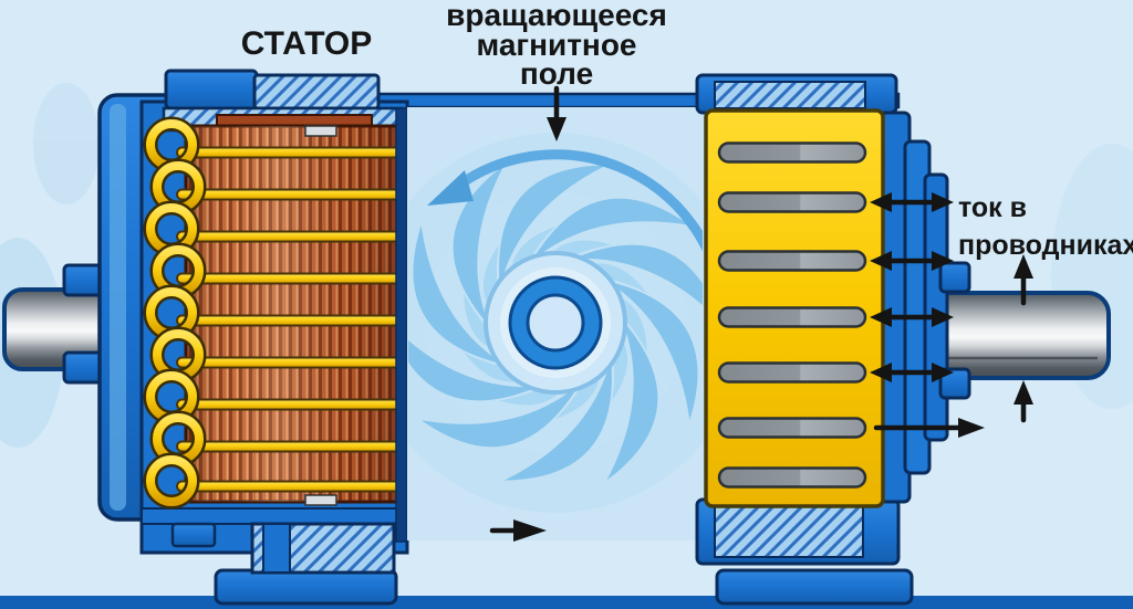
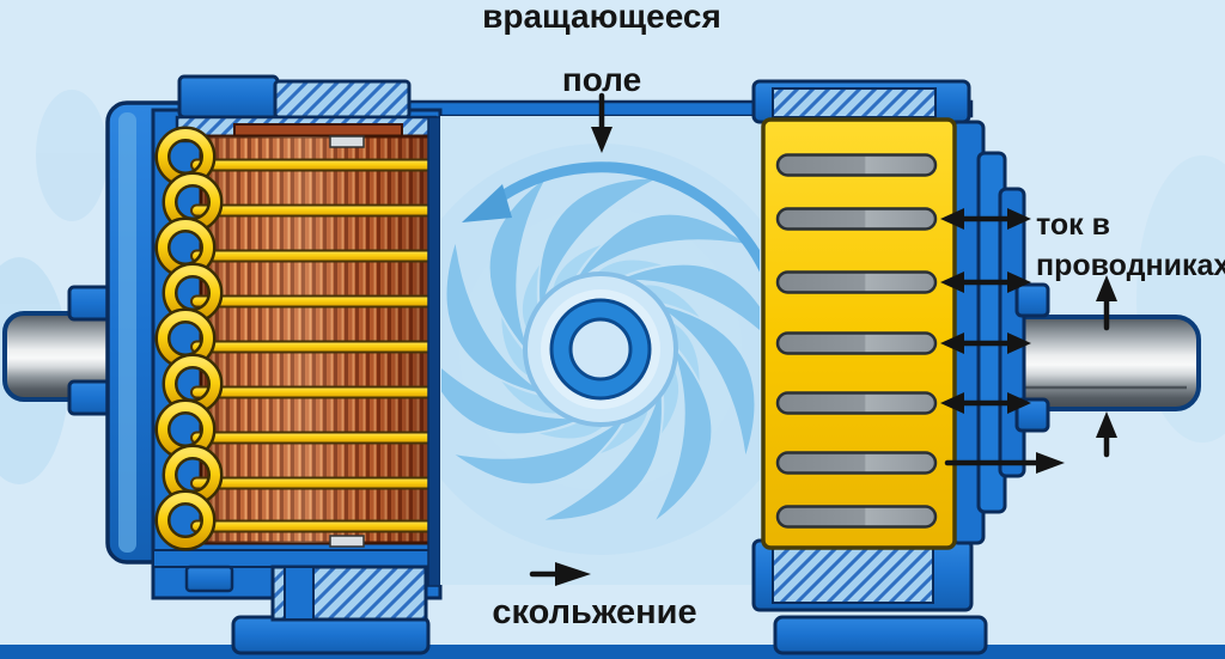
- СТАТОР
  вращающееся
- магнитное
  поле
  ток в
  проводниках
+ скольжение
